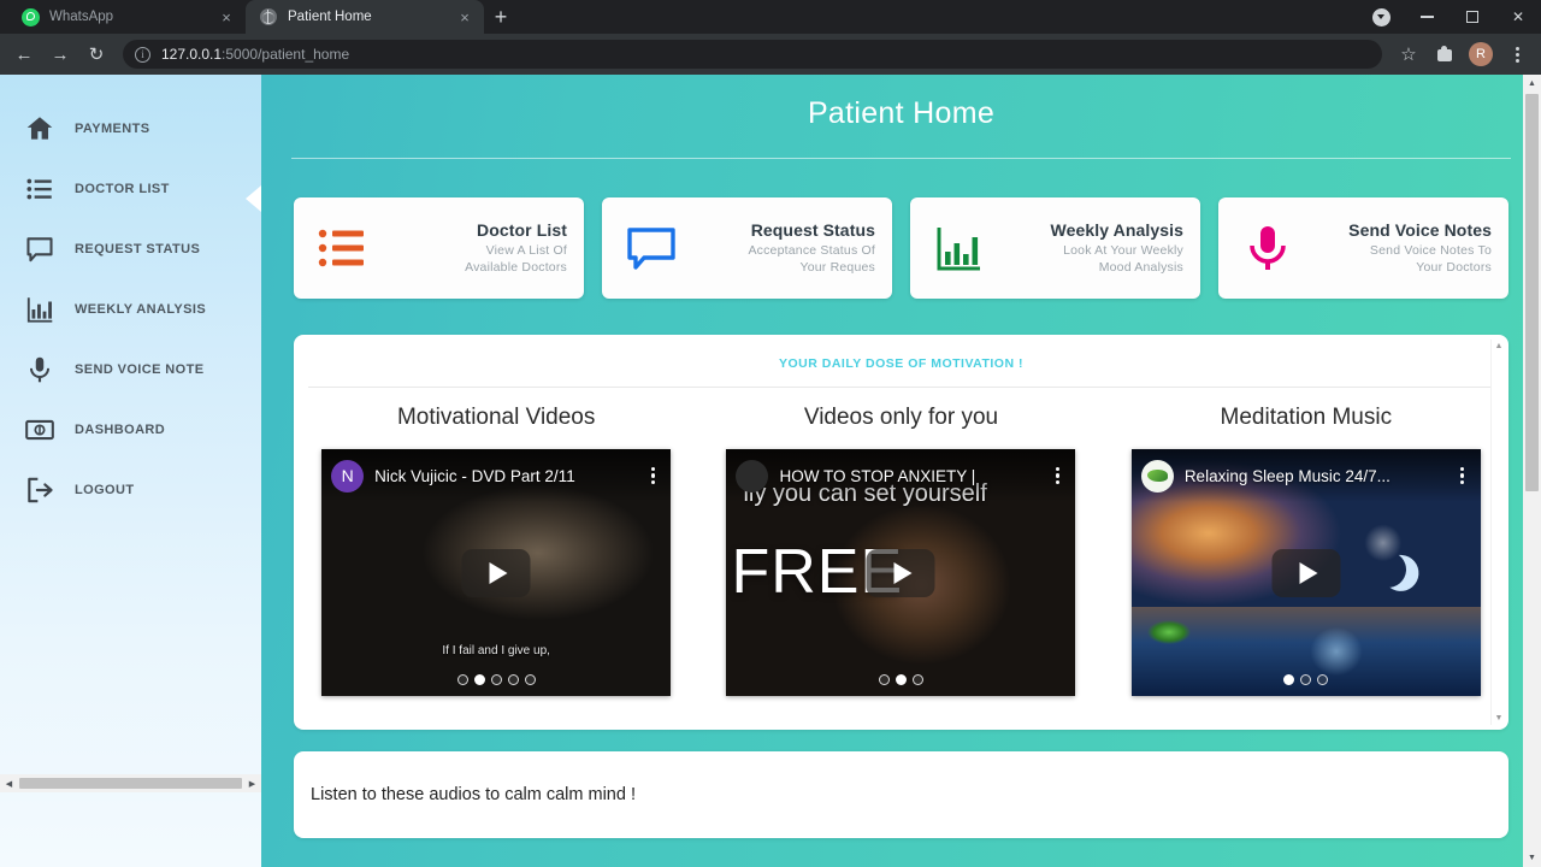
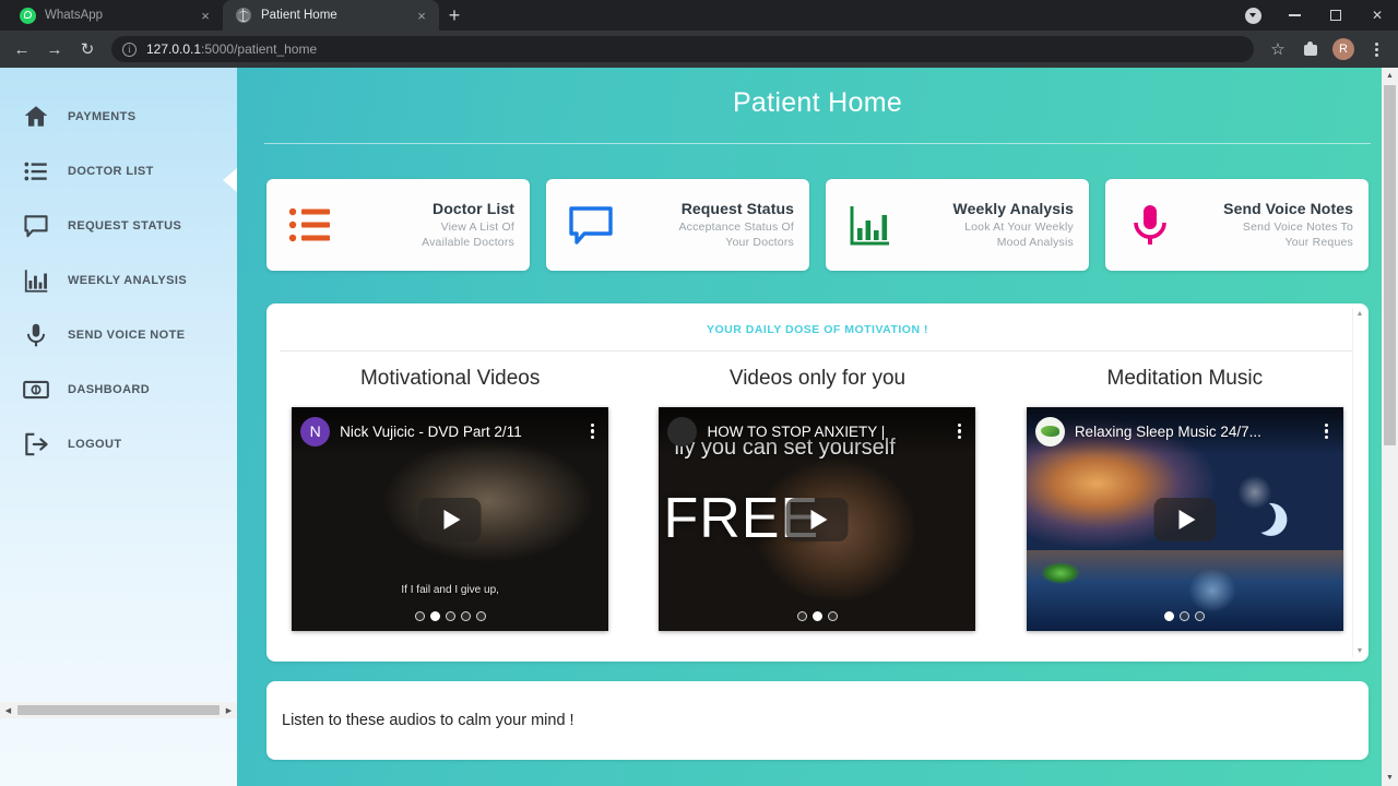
  WhatsApp
  ×
  Patient Home
  ×
  +
  ✕
  ←
  →
  ↻
  i
  127.0.0.1:5000/patient_home
  ☆
  R
  PAYMENTS
  DOCTOR LIST
  REQUEST STATUS
  WEEKLY ANALYSIS
  SEND VOICE NOTE
  DASHBOARD
  LOGOUT
  Patient Home
  Doctor List
  View A List Of
  Available Doctors
  Request Status
  Acceptance Status Of
- Your Reques
+ Your Doctors
  Weekly Analysis
  Look At Your Weekly
  Mood Analysis
  Send Voice Notes
  Send Voice Notes To
- Your Doctors
+ Your Reques
  YOUR DAILY DOSE OF MOTIVATION !
  Motivational Videos
  If I fail and I give up,
  N
  Nick Vujicic - DVD Part 2/11
  Videos only for you
  FREE
  HOW TO STOP ANXIETY |
  Meditation Music
  Relaxing Sleep Music 24/7...
- Listen to these audios to calm calm mind !
+ Listen to these audios to calm your mind !
